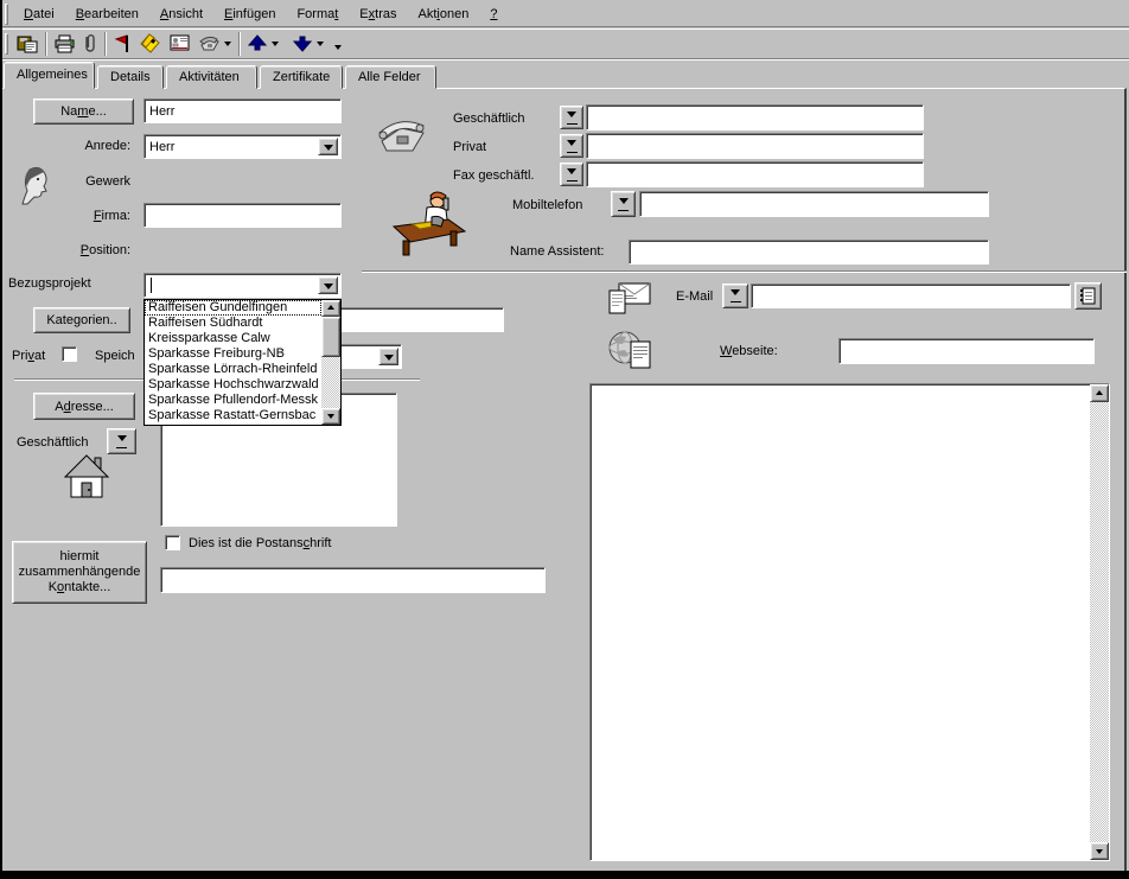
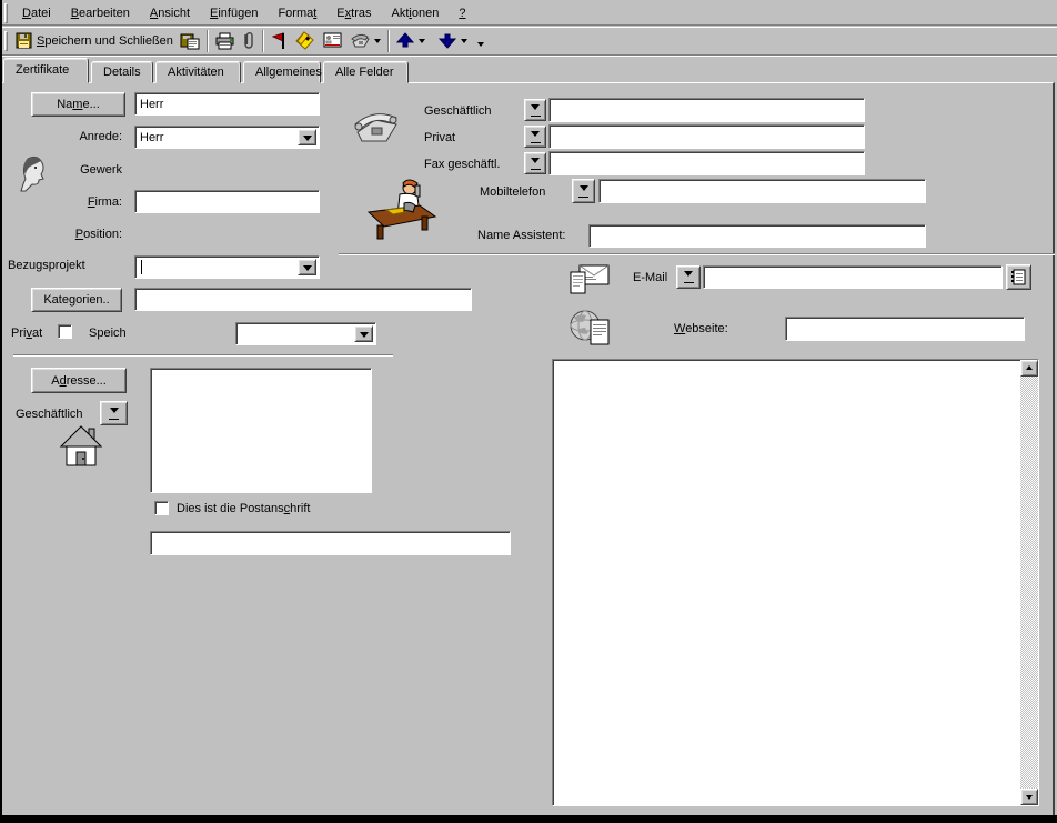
  Datei
  Bearbeiten
  Ansicht
  Einfügen
  Format
  Extras
  Aktionen
  ?
+ Speichern und Schließen
- Allgemeines
+ Zertifikate
  Details
  Aktivitäten
- Zertifikate
+ Allgemeines
  Alle Felder
  Name...
  Herr
  Anrede:
  Herr
  Gewerk
  Firma:
  Position:
  Bezugsprojekt
- Raiffeisen Gundelfingen
- Raiffeisen Südhardt
- Kreissparkasse Calw
- Sparkasse Freiburg-NB
- Sparkasse Lörrach-Rheinfeld
- Sparkasse Hochschwarzwald
- Sparkasse Pfullendorf-Messk
- Sparkasse Rastatt-Gernsbac
  Kategorien..
  Privat
  Speich
  Adresse...
  Geschäftlich
  Dies ist die Postanschrift
- hiermit zusammenhängende Kontakte...
  Geschäftlich
  Privat
  Fax geschäftl.
  Mobiltelefon
  Name Assistent:
  E-Mail
  Webseite:
